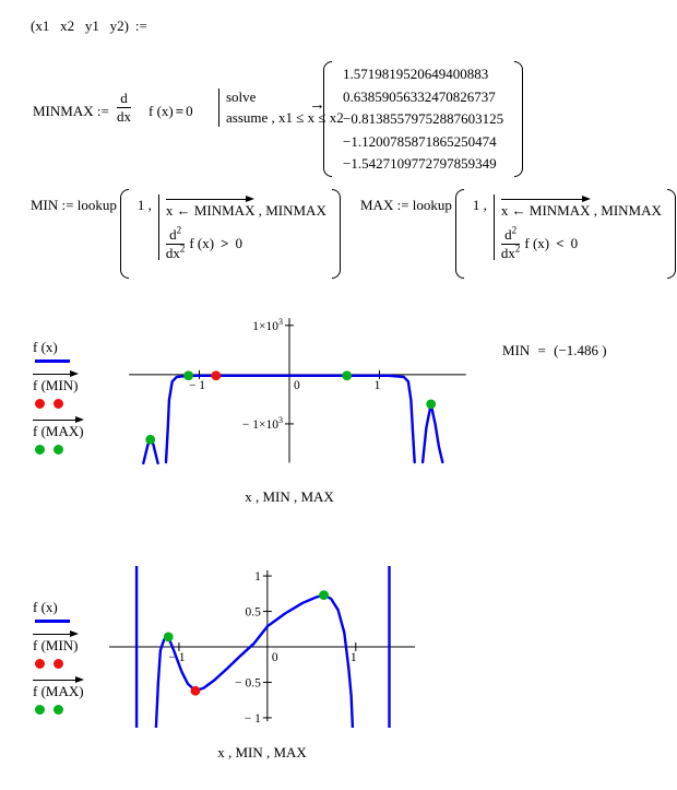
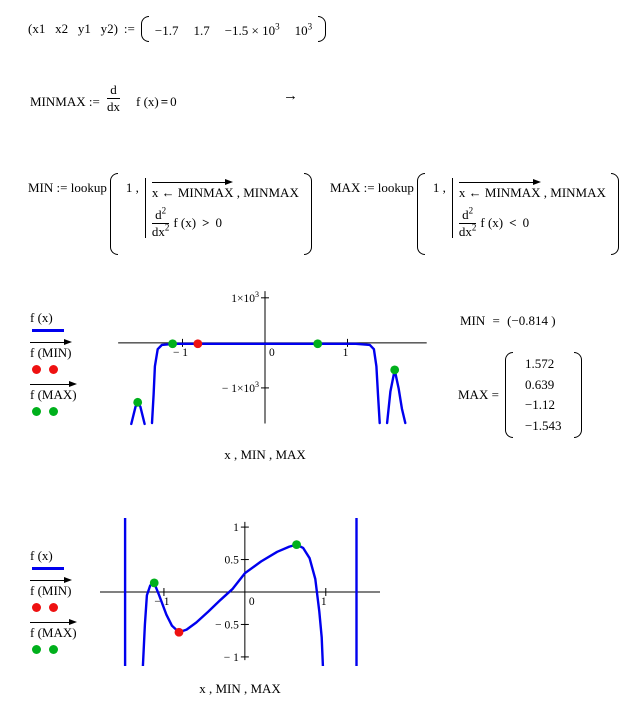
  (x1 x2 y1 y2)
  :=
+ −1.7
+ 1.7
+ −1.5 × 103
+ 103
  MINMAX :=
  d
  dx
  f (x) = 0
- solve
- assume , x1 ≤ x ≤ x2
  →
- 1.5719819520649400883
- 0.63859056332470826737
- −0.81385579752887603125
- −1.1200785871865250474
- −1.5427109772797859349
  MIN := lookup
  1 ,
  x ← MINMAX
  , MINMAX
  d2
  dx2
  f (x)
  >
  0
  MAX := lookup
  1 ,
  x ← MINMAX
  , MINMAX
  d2
  dx2
  f (x)
  <
  0
  f (x)
  f (MIN)
  f (MAX)
  − 1
  0
  1
  1×103
  − 1×103
  x , MIN , MAX
- MIN = (−1.486 )
+ MIN = (−0.814 )
+ MAX =
+ 1.572
+ 0.639
+ −1.12
+ −1.543
  f (x)
  f (MIN)
  f (MAX)
  − 1
  0
  1
  1
  0.5
  − 0.5
  − 1
  x , MIN , MAX
